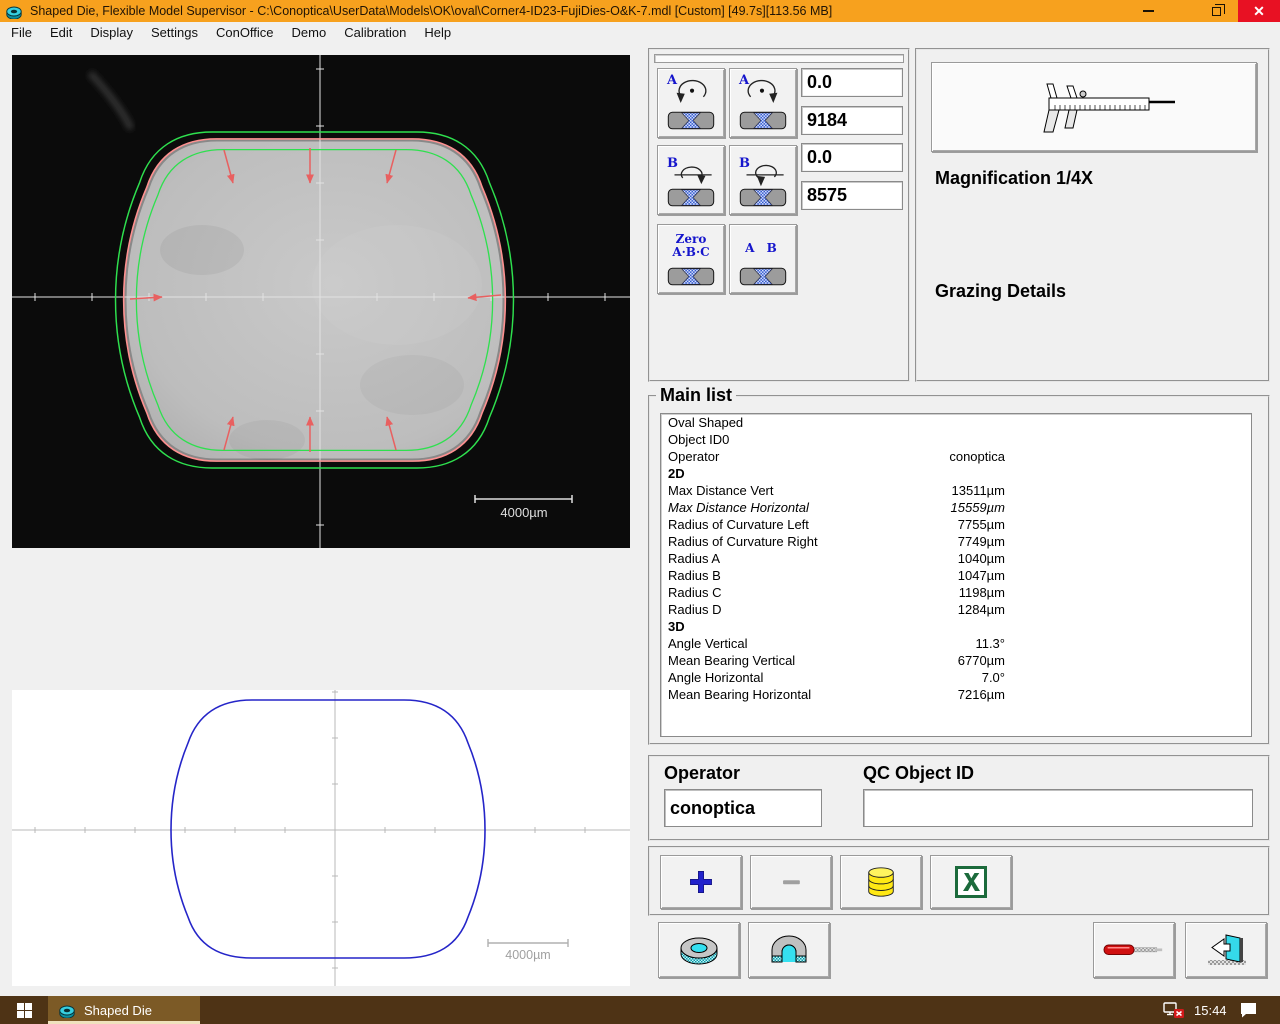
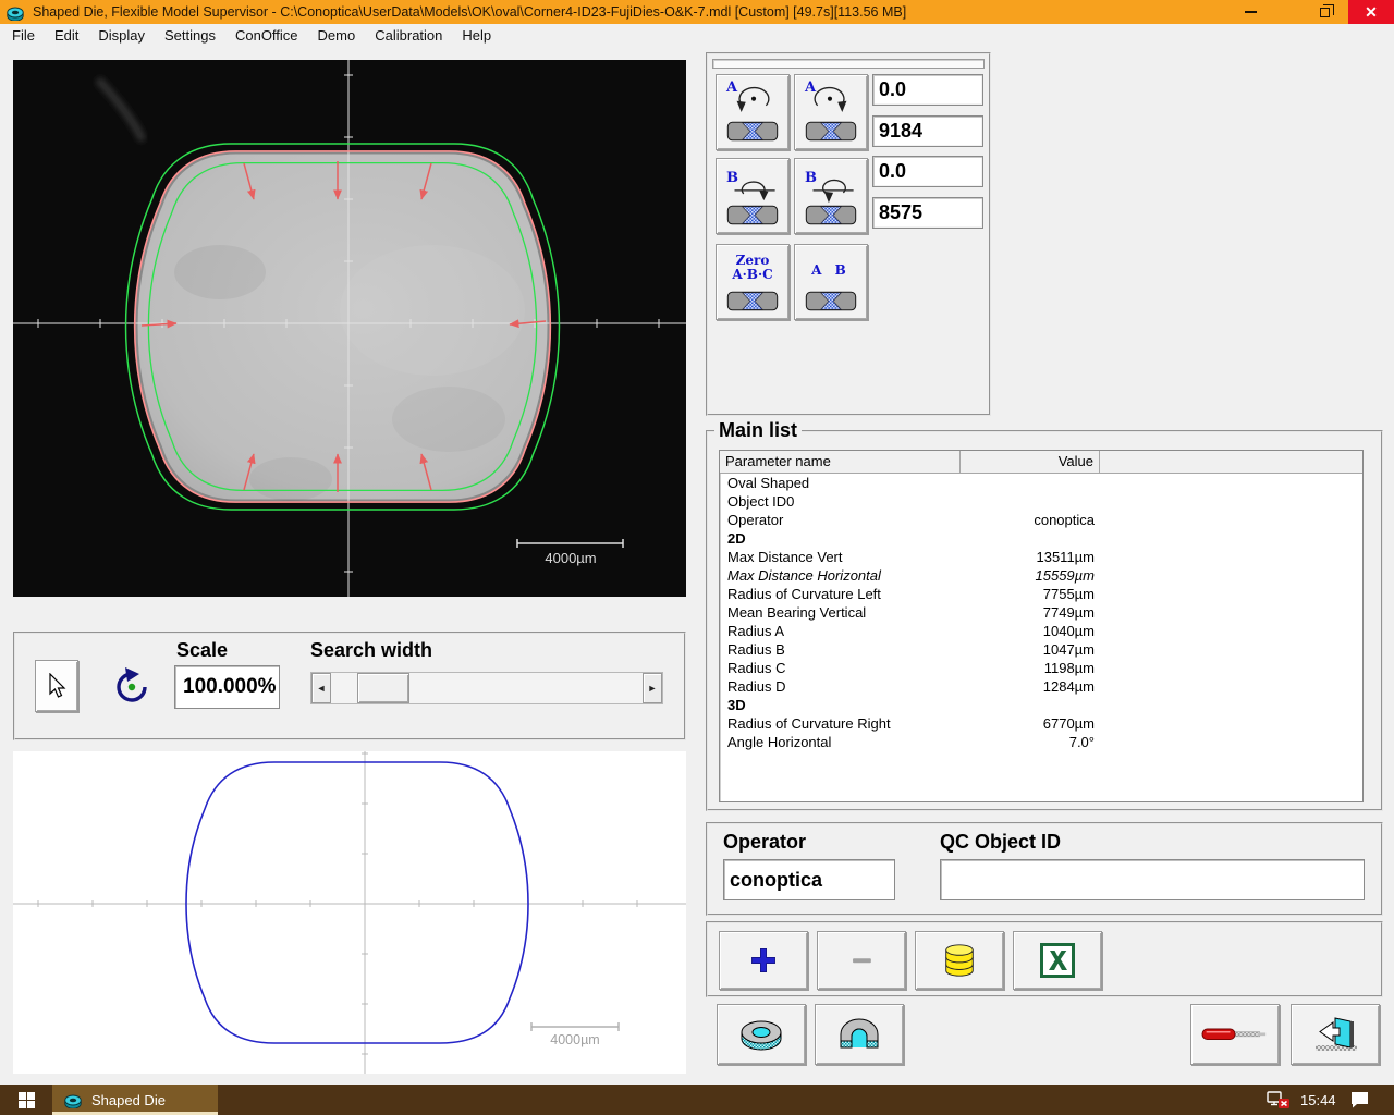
  Shaped Die, Flexible Model Supervisor - C:\Conoptica\UserData\Models\OK\oval\Corner4-ID23-FujiDies-O&K-7.mdl [Custom] [49.7s][113.56 MB]
  ✕
  File
  Edit
  Display
  Settings
  ConOffice
  Demo
  Calibration
  Help
  4000µm
  A
  A
  B
  B
  Zero
  A·B·C
  A B
  0.0
  9184
  0.0
  8575
- Magnification 1/4X
- Grazing Details
  Main list
+ Parameter name
+ Value
  Oval Shaped
  Object ID0
  Operator
  conoptica
  2D
  Max Distance Vert
  13511µm
  Max Distance Horizontal
  15559µm
  Radius of Curvature Left
  7755µm
- Radius of Curvature Right
+ Mean Bearing Vertical
  7749µm
  Radius A
  1040µm
  Radius B
  1047µm
  Radius C
  1198µm
  Radius D
  1284µm
  3D
- Angle Vertical
- 11.3°
- Mean Bearing Vertical
+ Radius of Curvature Right
  6770µm
  Angle Horizontal
  7.0°
- Mean Bearing Horizontal
- 7216µm
  Operator
  conoptica
  QC Object ID
+ Scale
+ 100.000%
+ Search width
+ ◄
+ ►
  4000µm
  Shaped Die
  15:44
